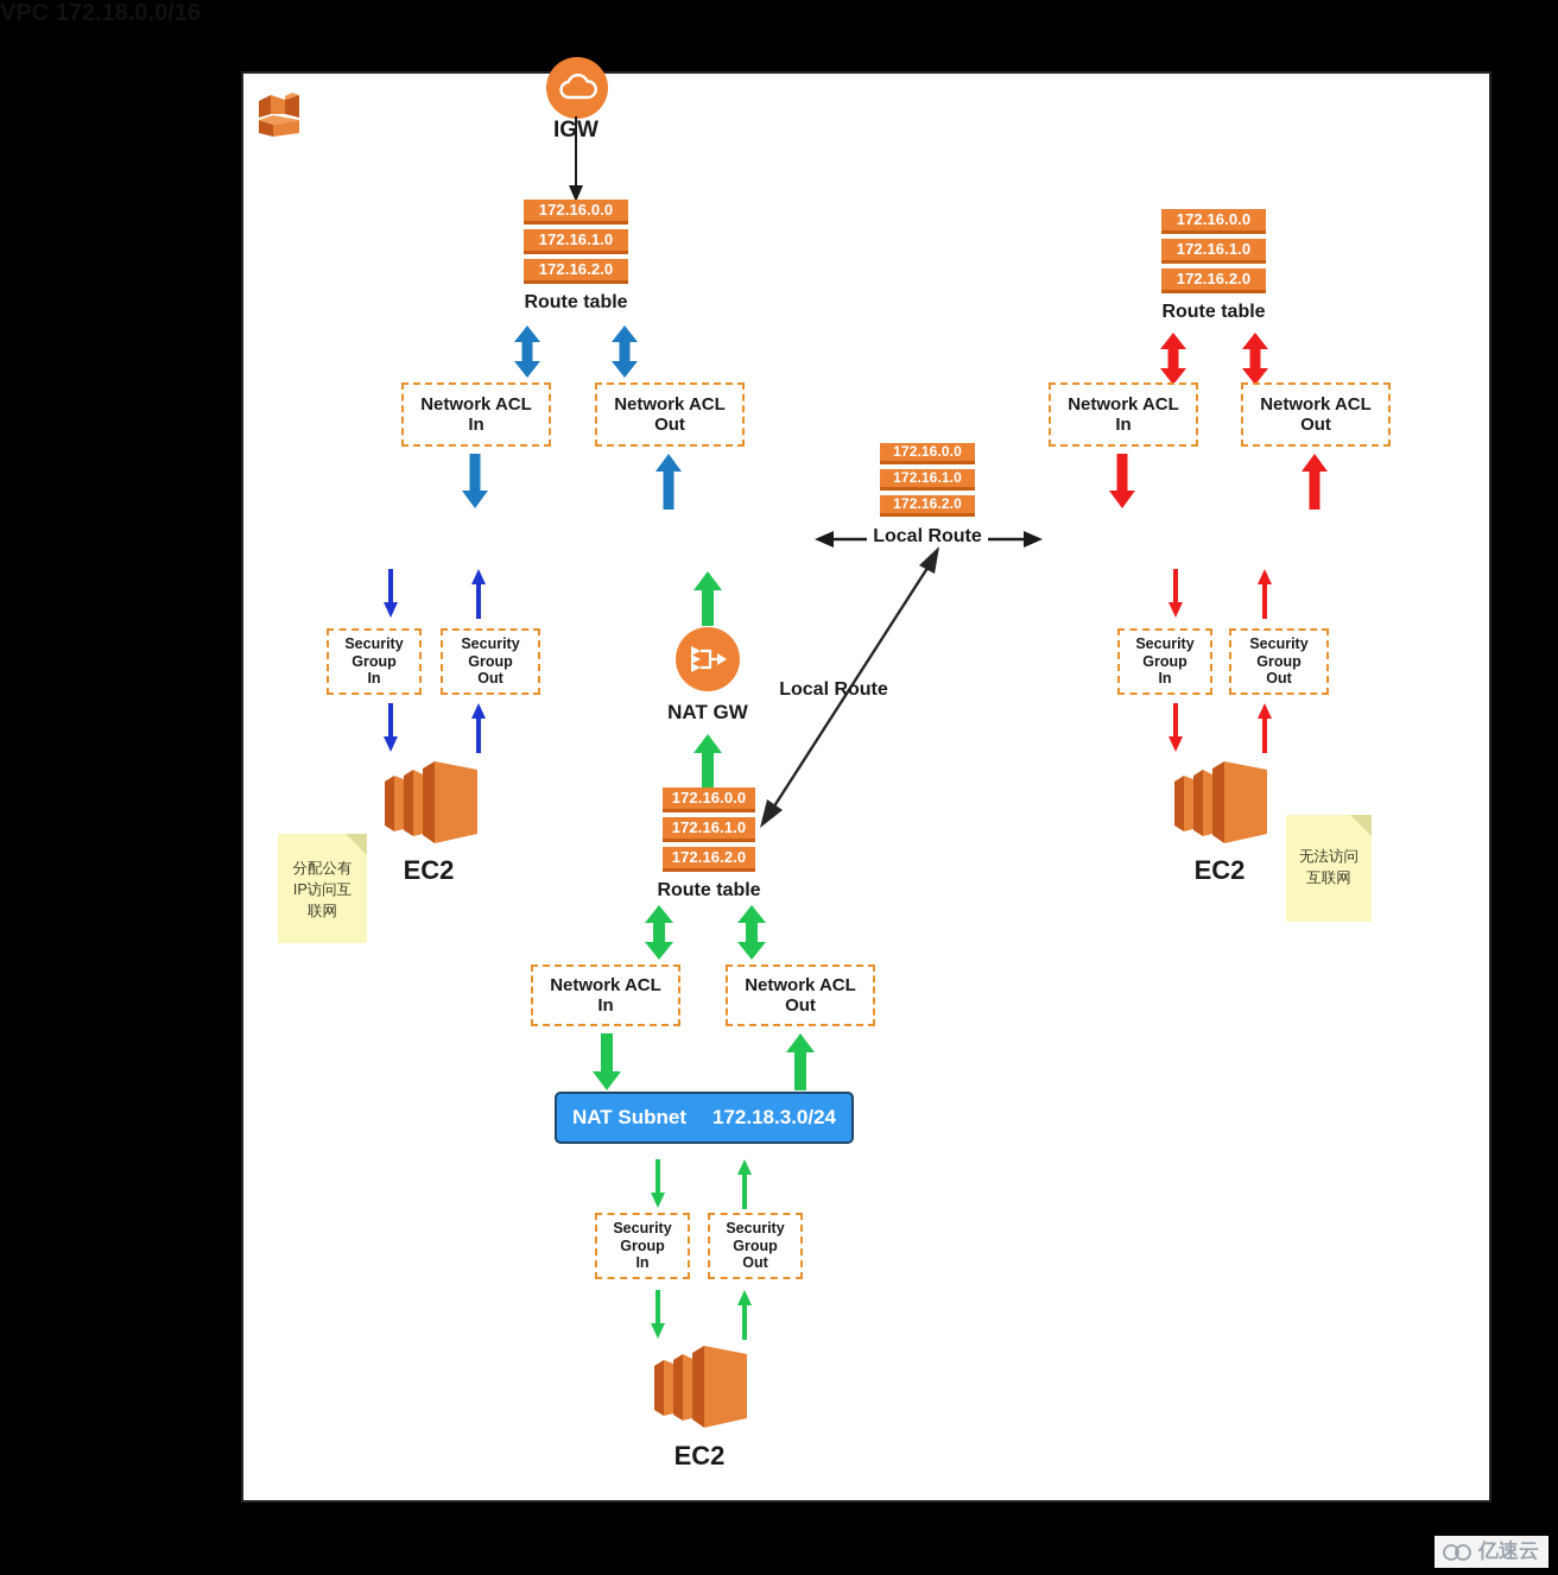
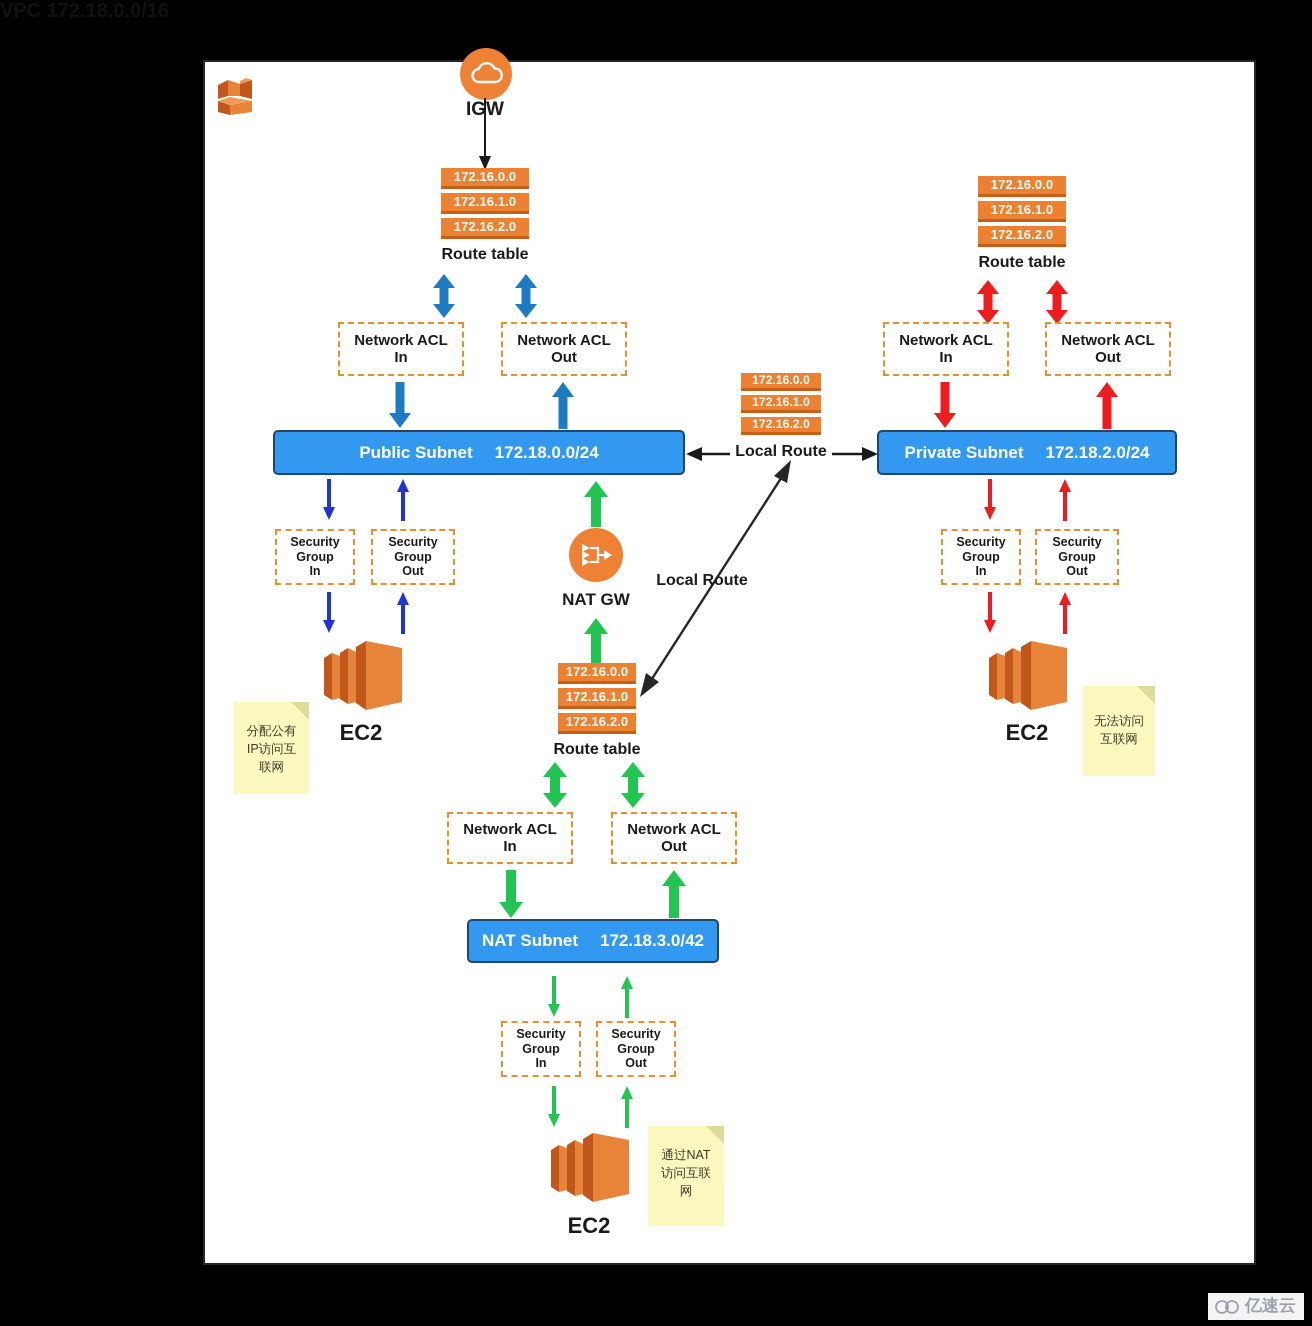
  IGW
  172.16.0.0
  172.16.1.0
  172.16.2.0
  Route table
  Network ACL
  In
  Network ACL
  Out
+ Public Subnet
+ 172.18.0.0/24
  172.16.0.0
  172.16.1.0
  172.16.2.0
  Local Route
  Local Route
  Security
  Group
  In
  Security
  Group
  Out
  EC2
  分配公有
  IP访问互
  联网
  NAT GW
  172.16.0.0
  172.16.1.0
  172.16.2.0
  Route table
  Network ACL
  In
  Network ACL
  Out
  NAT Subnet
- 172.18.3.0/24
+ 172.18.3.0/42
  Security
  Group
  In
  Security
  Group
  Out
  EC2
+ 通过NAT
+ 访问互联
+ 网
  172.16.0.0
  172.16.1.0
  172.16.2.0
  Route table
  Network ACL
  In
  Network ACL
  Out
+ Private Subnet
+ 172.18.2.0/24
  Security
  Group
  In
  Security
  Group
  Out
  EC2
  无法访问
  互联网
  亿速云
